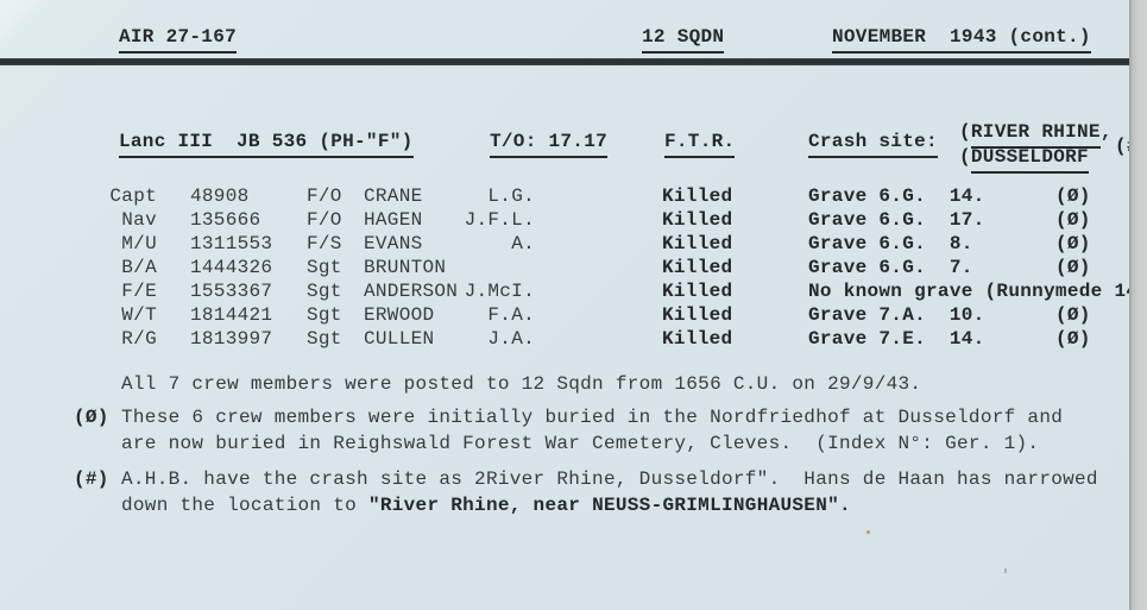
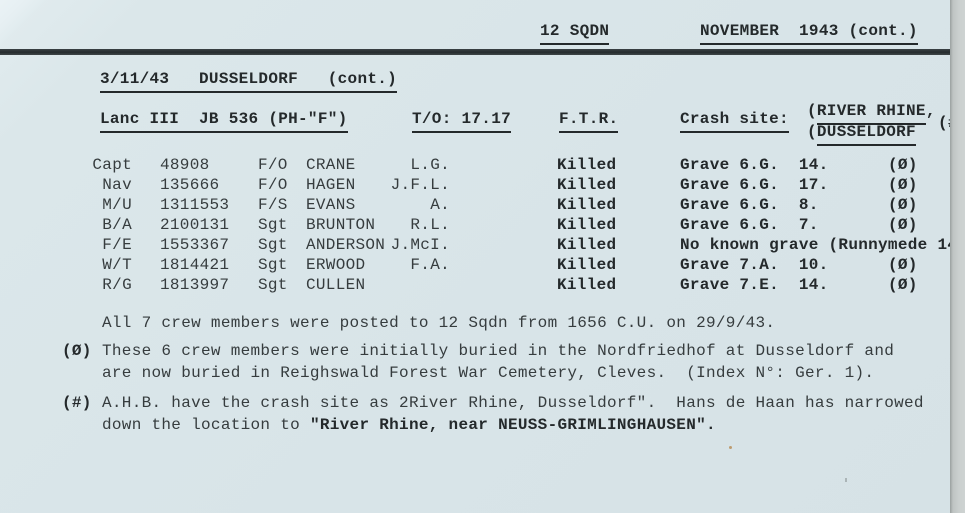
- AIR 27-167
  12 SQDN
  NOVEMBER 1943 (cont.)
+ 3/11/43 DUSSELDORF (cont.)
  Lanc III JB 536 (PH-"F")
  T/O: 17.17
  F.T.R.
  Crash site:
  (RIVER RHINE,
  (DUSSELDORF
  Capt
  48908
  F/O
  CRANE
  L.G.
  Killed
  Grave 6.G. 14.
  (Ø)
  Nav
  135666
  F/O
  HAGEN
  J.F.L.
  Killed
  Grave 6.G. 17.
  (Ø)
  M/U
  1311553
  F/S
  EVANS
  A.
  Killed
  Grave 6.G. 8.
  (Ø)
  B/A
- 1444326
+ 2100131
  Sgt
  BRUNTON
+ R.L.
  Killed
  Grave 6.G. 7.
  (Ø)
  F/E
  1553367
  Sgt
  ANDERSON
  J.McI.
  Killed
  No known grave (Runnymede 1
  W/T
  1814421
  Sgt
  ERWOOD
  F.A.
  Killed
  Grave 7.A. 10.
  (Ø)
  R/G
  1813997
  Sgt
  CULLEN
- J.A.
  Killed
  Grave 7.E. 14.
  (Ø)
  All 7 crew members were posted to 12 Sqdn from 1656 C.U. on 29/9/43.
  (Ø)
  These 6 crew members were initially buried in the Nordfriedhof at Dusseldorf and
  are now buried in Reighswald Forest War Cemetery, Cleves. (Index N°: Ger. 1).
  (#)
  A.H.B. have the crash site as 2River Rhine, Dusseldorf". Hans de Haan has narrowed
  down the location to "River Rhine, near NEUSS-GRIMLINGHAUSEN".
